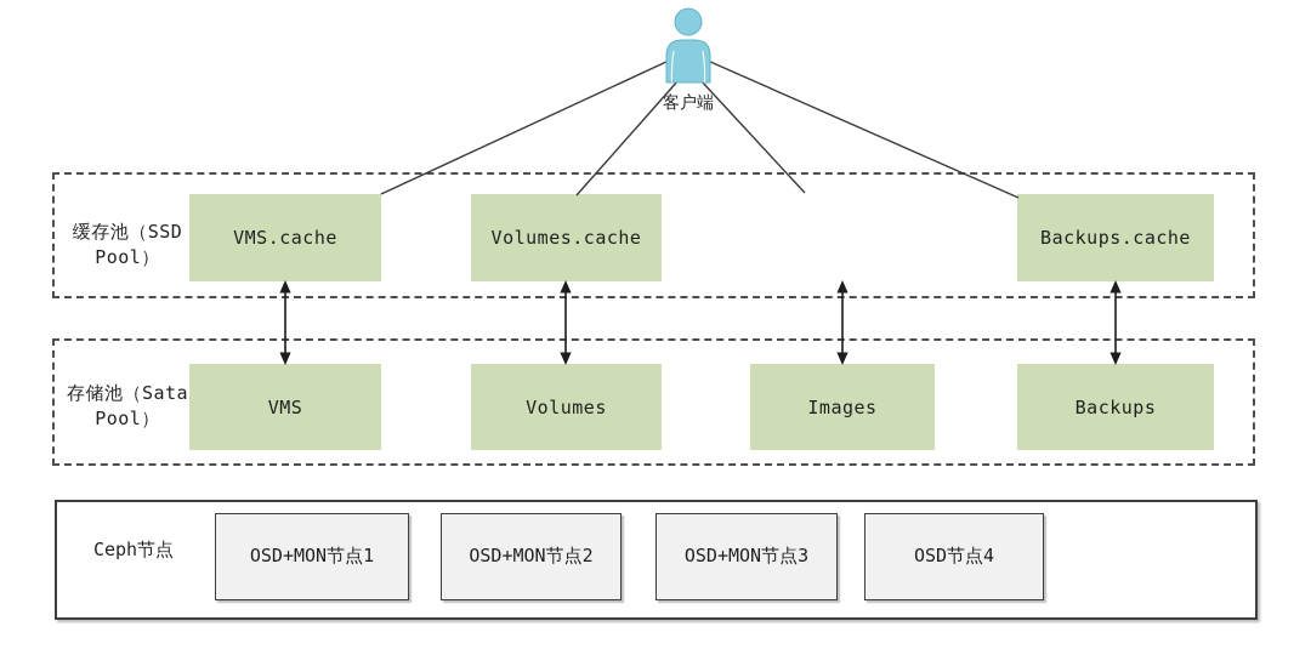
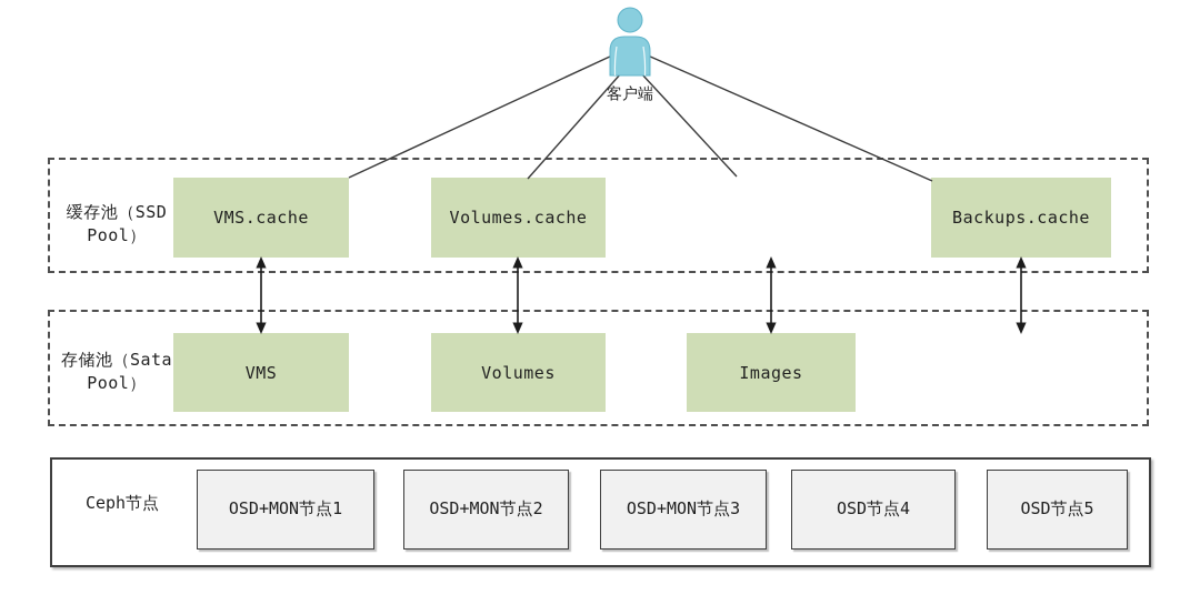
  缓存池（SSD
  Pool）
  存储池（Sata
  Pool）
  Ceph节点
  VMS.cache
  Volumes.cache
  Backups.cache
  VMS
  Volumes
  Images
- Backups
  OSD+MON节点1
  OSD+MON节点2
  OSD+MON节点3
  OSD节点4
+ OSD节点5
  客户端
